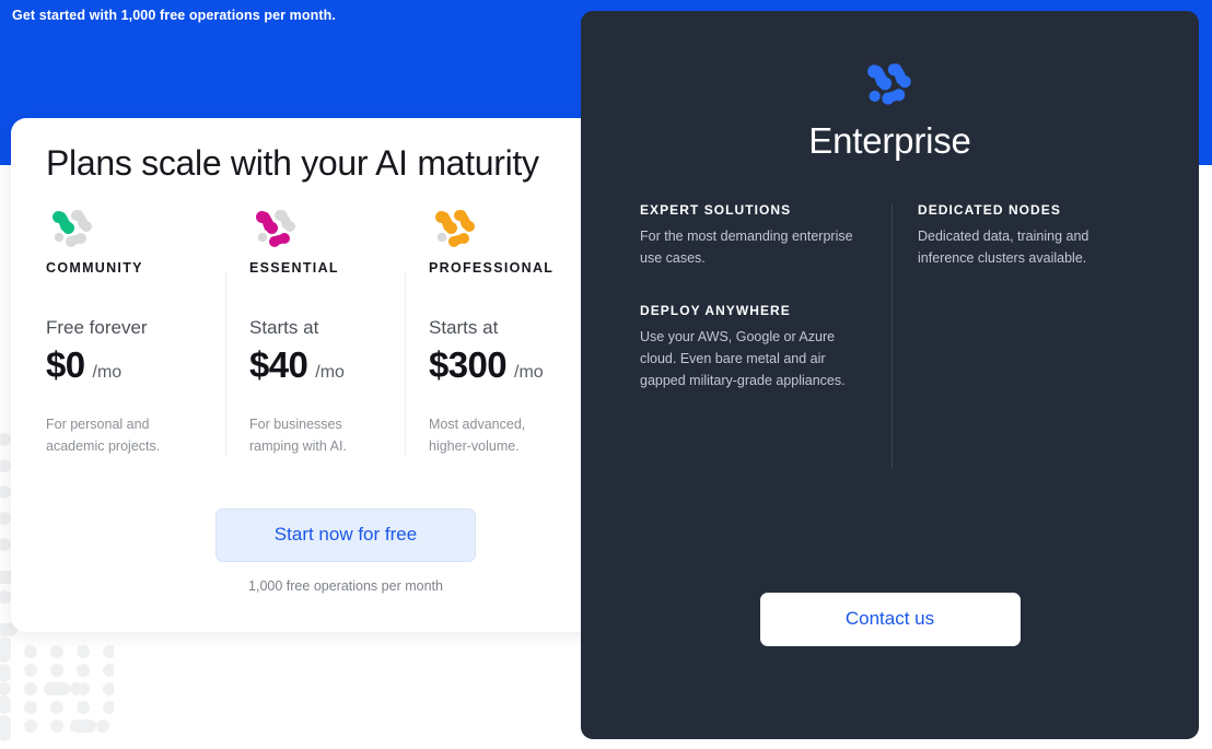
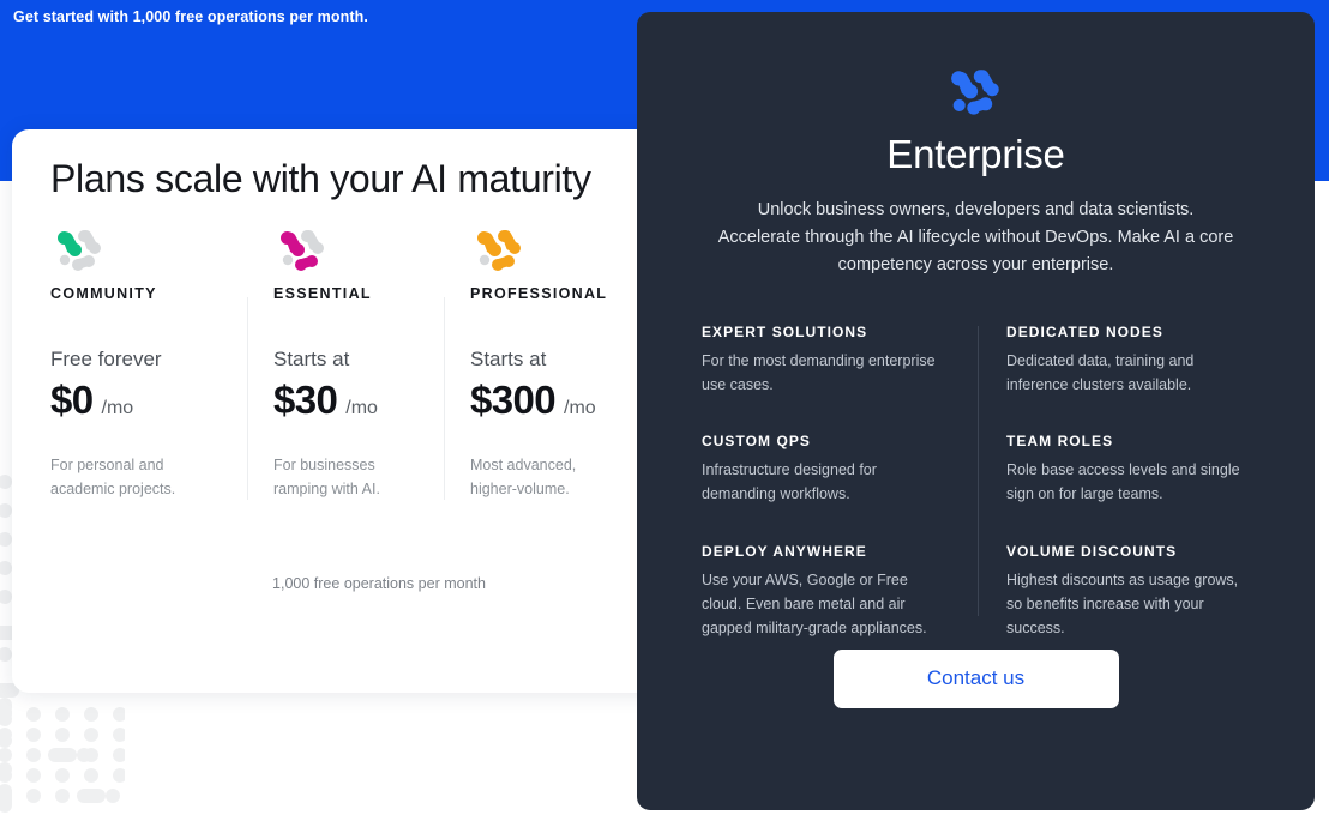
  Get started with 1,000 free operations per month.
  Plans scale with your AI maturity
  COMMUNITY
  Free forever
  $0
  /mo
  For personal and academic projects.
  ESSENTIAL
  Starts at
- $40
+ $30
  /mo
  For businesses ramping with AI.
  PROFESSIONAL
  Starts at
  $300
  /mo
  Most advanced, higher-volume.
- Start now for free
  1,000 free operations per month
  Enterprise
+ Unlock business owners, developers and data scientists. Accelerate through the AI lifecycle without DevOps. Make AI a core competency across your enterprise.
  EXPERT SOLUTIONS
  For the most demanding enterprise use cases.
+ CUSTOM QPS
+ Infrastructure designed for demanding workflows.
  DEPLOY ANYWHERE
- Use your AWS, Google or Azure cloud. Even bare metal and air gapped military-grade appliances.
+ Use your AWS, Google or Free cloud. Even bare metal and air gapped military-grade appliances.
  DEDICATED NODES
  Dedicated data, training and inference clusters available.
+ TEAM ROLES
+ Role base access levels and single sign on for large teams.
+ VOLUME DISCOUNTS
+ Highest discounts as usage grows, so benefits increase with your success.
  Contact us
